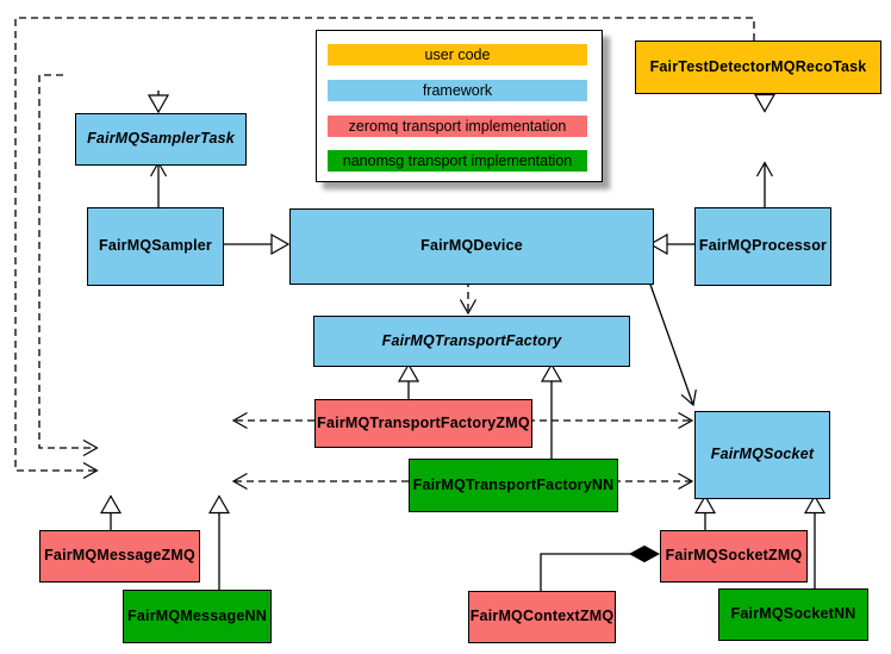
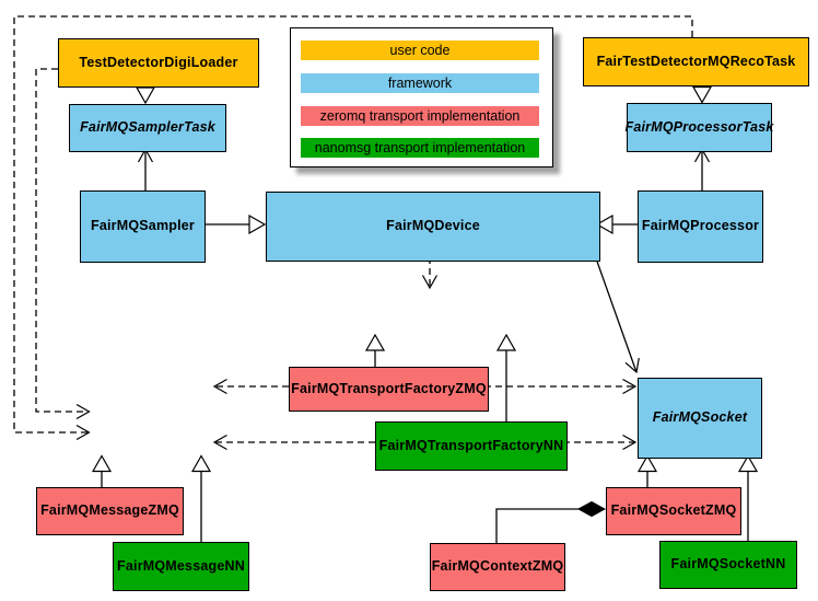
+ TestDetectorDigiLoader
  FairTestDetectorMQRecoTask
  FairMQSamplerTask
+ FairMQProcessorTask
  FairMQSampler
  FairMQDevice
  FairMQProcessor
- FairMQTransportFactory
  FairMQTransportFactoryZMQ
  FairMQTransportFactoryNN
  FairMQSocket
  FairMQMessageZMQ
  FairMQMessageNN
  FairMQSocketZMQ
  FairMQSocketNN
  FairMQContextZMQ
  user code
  framework
  zeromq transport implementation
  nanomsg transport implementation
